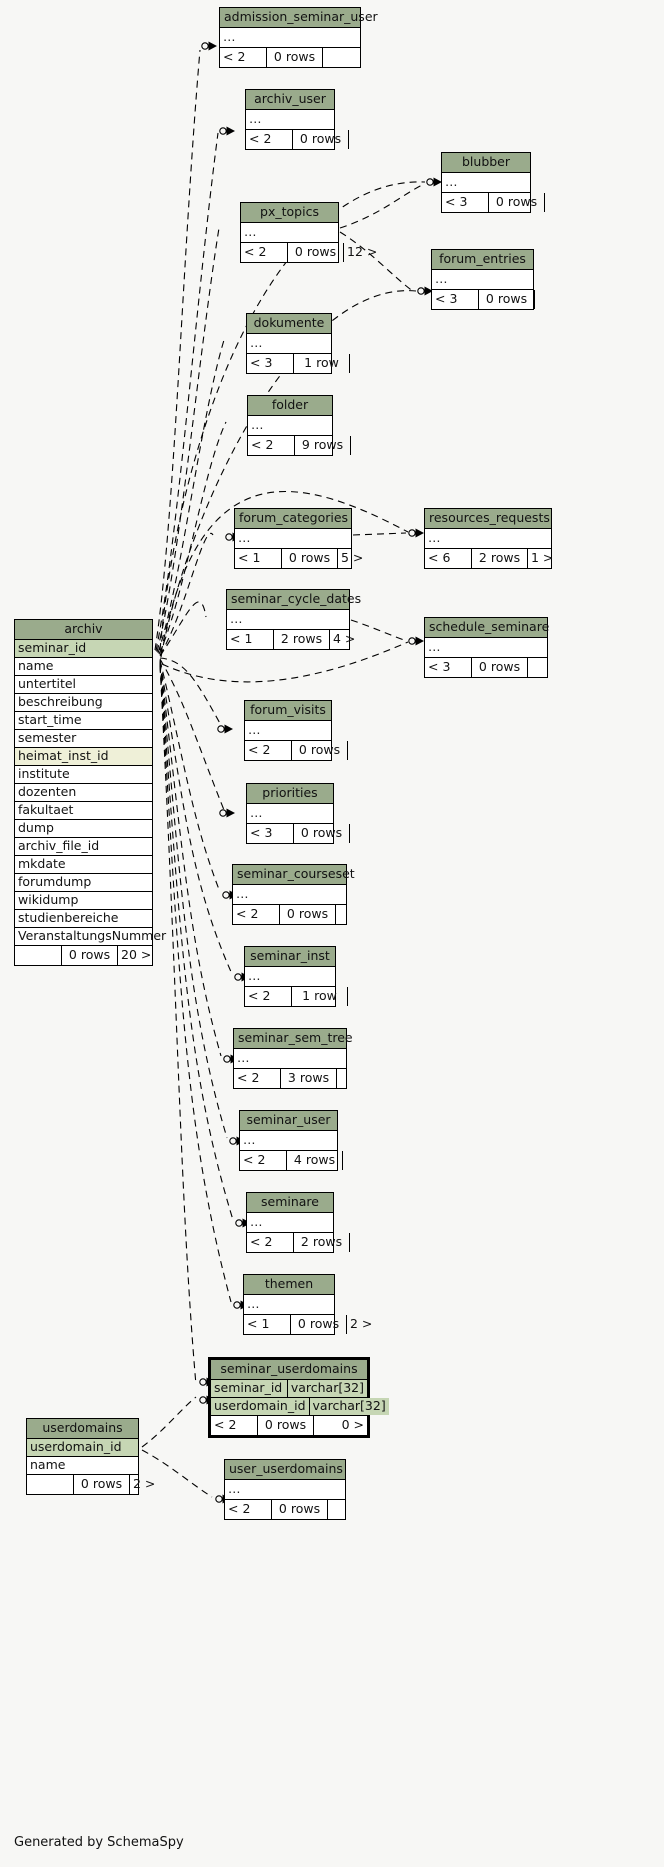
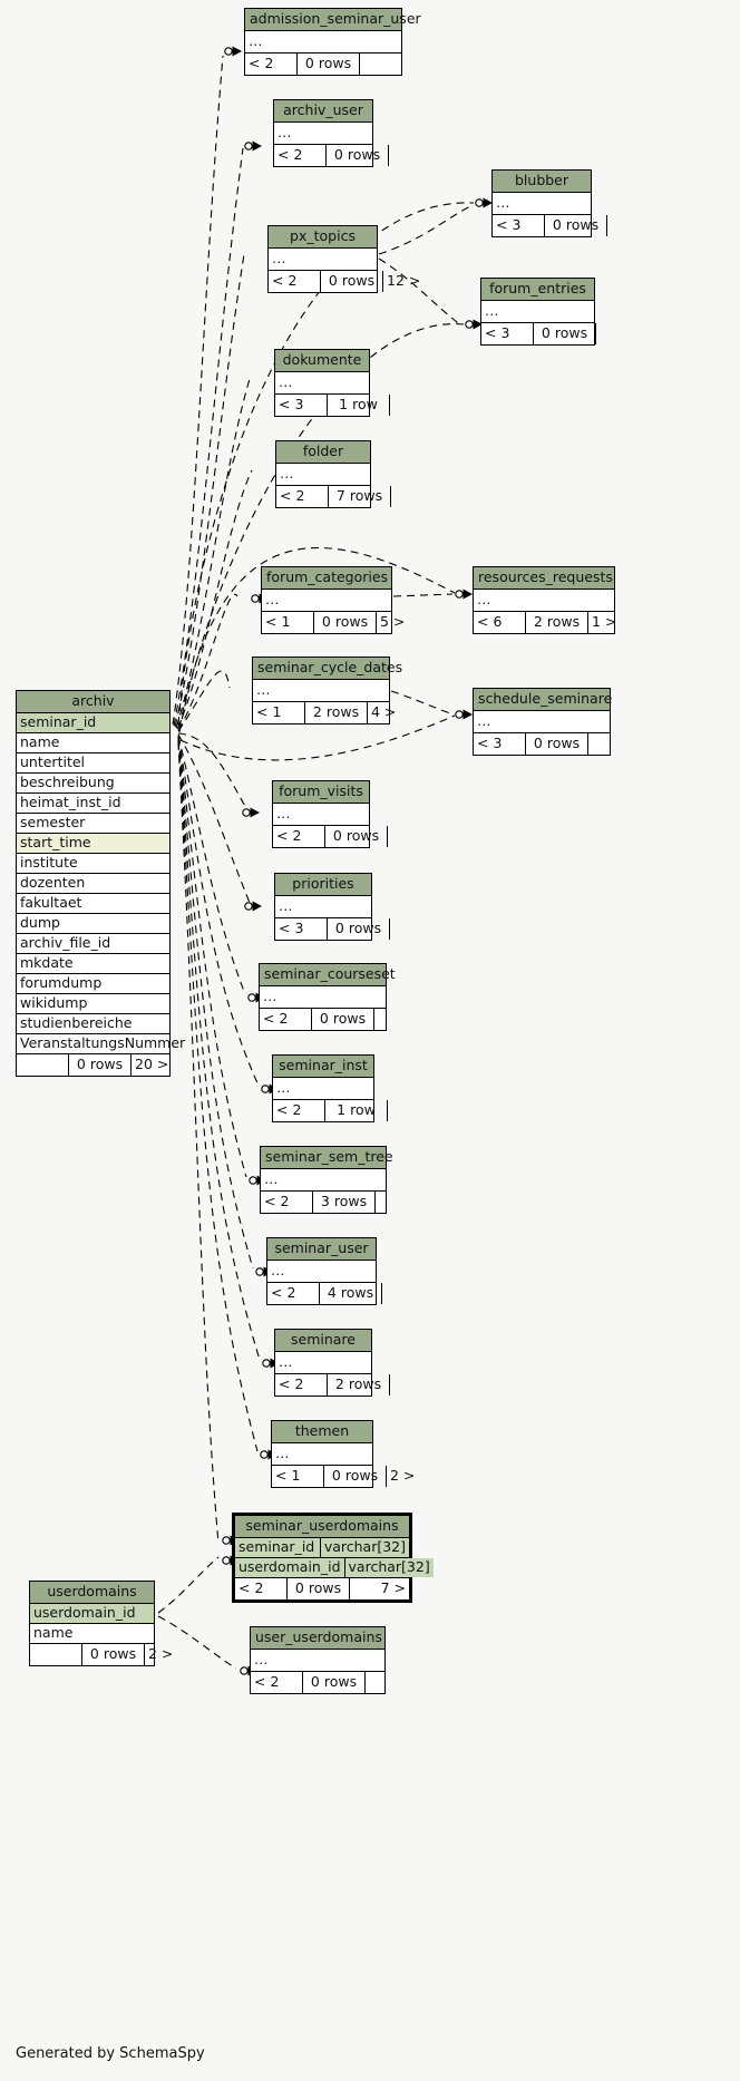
  admission_seminar_user
  …
  < 2
  0 rows
  archiv_user
  …
  < 2
  0 rows
  blubber
  …
  < 3
  0 rows
  px_topics
  …
  < 2
  0 rows
  12 >
  forum_entries
  …
  < 3
  0 rows
  dokumente
  …
  < 3
  1 row
  folder
  …
  < 2
- 9 rows
+ 7 rows
  forum_categories
  …
  < 1
  0 rows
  5 >
  resources_requests
  …
  < 6
  2 rows
  1 >
  seminar_cycle_dates
  …
  < 1
  2 rows
  4 >
  schedule_seminare
  …
  < 3
  0 rows
  archiv
  seminar_id
  name
  untertitel
  beschreibung
- start_time
+ heimat_inst_id
  semester
- heimat_inst_id
+ start_time
  institute
  dozenten
  fakultaet
  dump
  archiv_file_id
  mkdate
  forumdump
  wikidump
  studienbereiche
  VeranstaltungsNummer
  0 rows
  20 >
  forum_visits
  …
  < 2
  0 rows
  priorities
  …
  < 3
  0 rows
  seminar_courseset
  …
  < 2
  0 rows
  seminar_inst
  …
  < 2
  1 row
  seminar_sem_tree
  …
  < 2
  3 rows
  seminar_user
  …
  < 2
  4 rows
  seminare
  …
  < 2
  2 rows
  themen
  …
  < 1
  0 rows
  2 >
  seminar_userdomains
  seminar_id
  varchar[32]
  userdomain_id
  varchar[32]
  < 2
  0 rows
- 0 >
+ 7 >
  userdomains
  userdomain_id
  name
  0 rows
  2 >
  user_userdomains
  …
  < 2
  0 rows
  Generated by SchemaSpy
